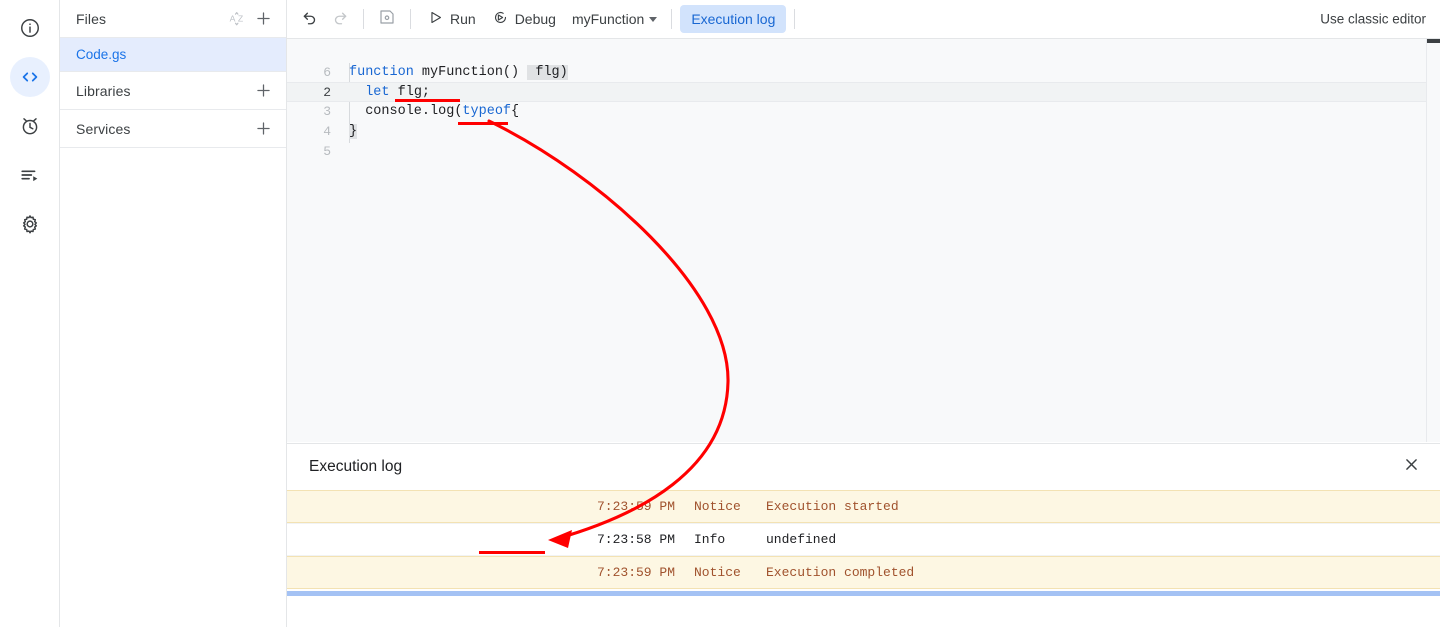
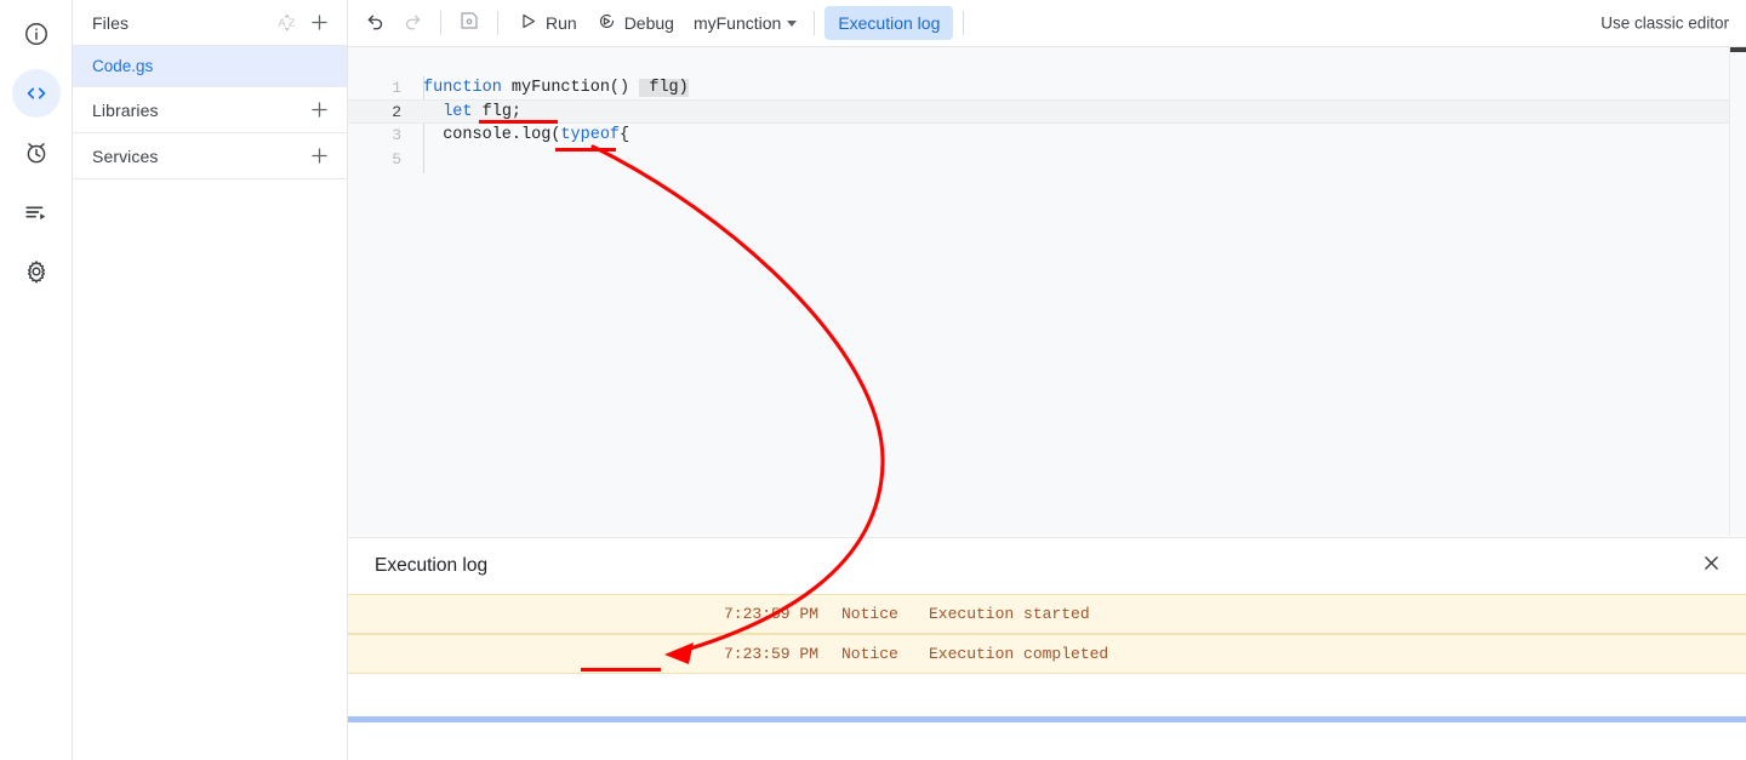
  Files
  A
  Z
  Code.gs
  Libraries
  Services
  Run
  Debug
  myFunction
  Execution log
  Use classic editor
- 6
+ 1
  function myFunction() flg)
  2
  let flg;
  3
  console.log(typeof{
- 4
- }
  5
  Execution log
  7:23:9 PM
  Notice
  Execution started
- 7:23:58 PM
- Info
- undefined
  7:23:59 PM
  Notice
  Execution completed
